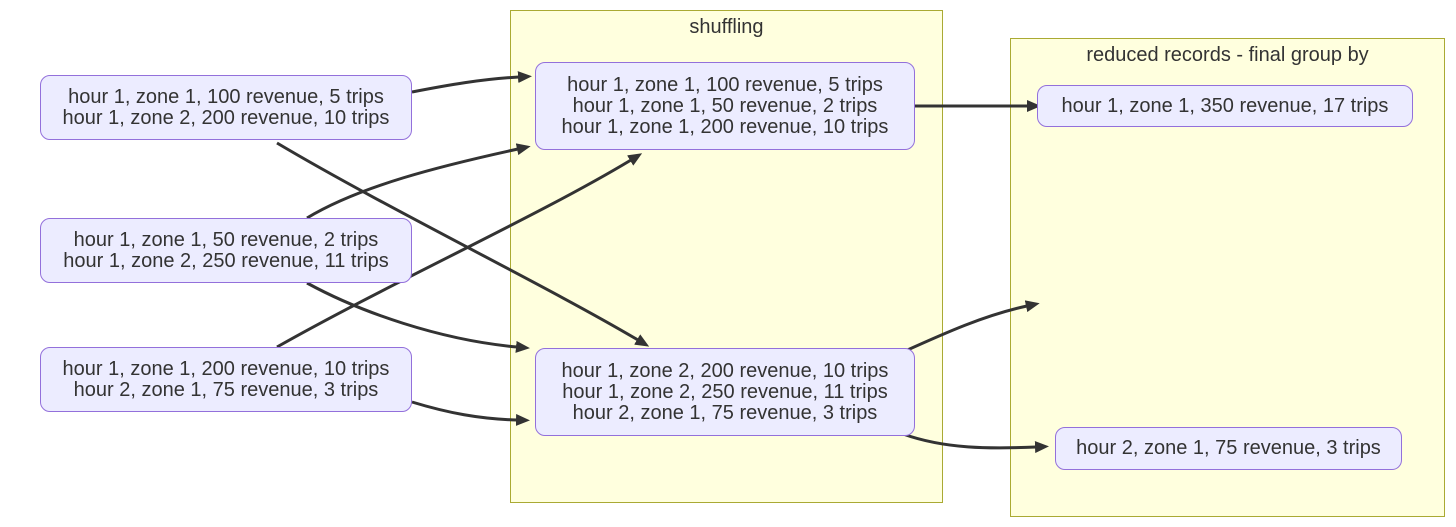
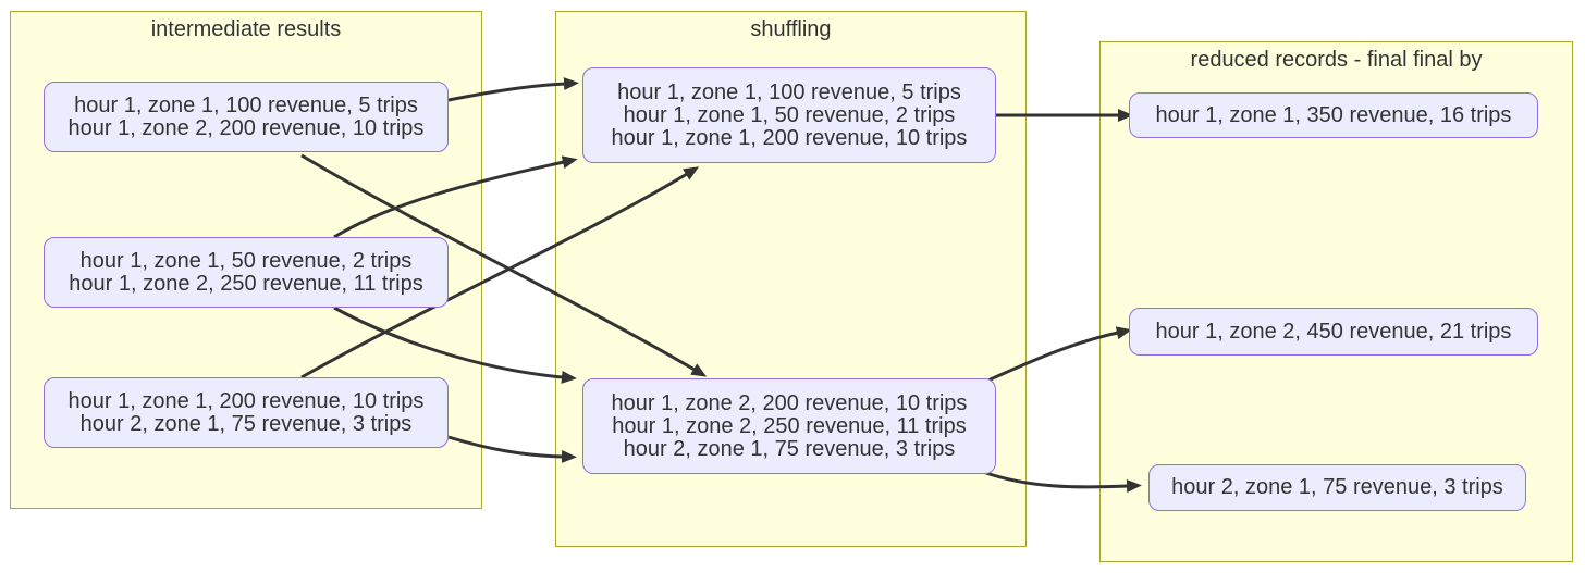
+ intermediate results
  shuffling
- reduced records - final group by
+ reduced records - final final by
  hour 1, zone 1, 100 revenue, 5 trips
  hour 1, zone 2, 200 revenue, 10 trips
  hour 1, zone 1, 50 revenue, 2 trips
  hour 1, zone 2, 250 revenue, 11 trips
  hour 1, zone 1, 200 revenue, 10 trips
  hour 2, zone 1, 75 revenue, 3 trips
  hour 1, zone 1, 100 revenue, 5 trips
  hour 1, zone 1, 50 revenue, 2 trips
  hour 1, zone 1, 200 revenue, 10 trips
  hour 1, zone 2, 200 revenue, 10 trips
  hour 1, zone 2, 250 revenue, 11 trips
  hour 2, zone 1, 75 revenue, 3 trips
- hour 1, zone 1, 350 revenue, 17 trips
+ hour 1, zone 1, 350 revenue, 16 trips
+ hour 1, zone 2, 450 revenue, 21 trips
  hour 2, zone 1, 75 revenue, 3 trips
